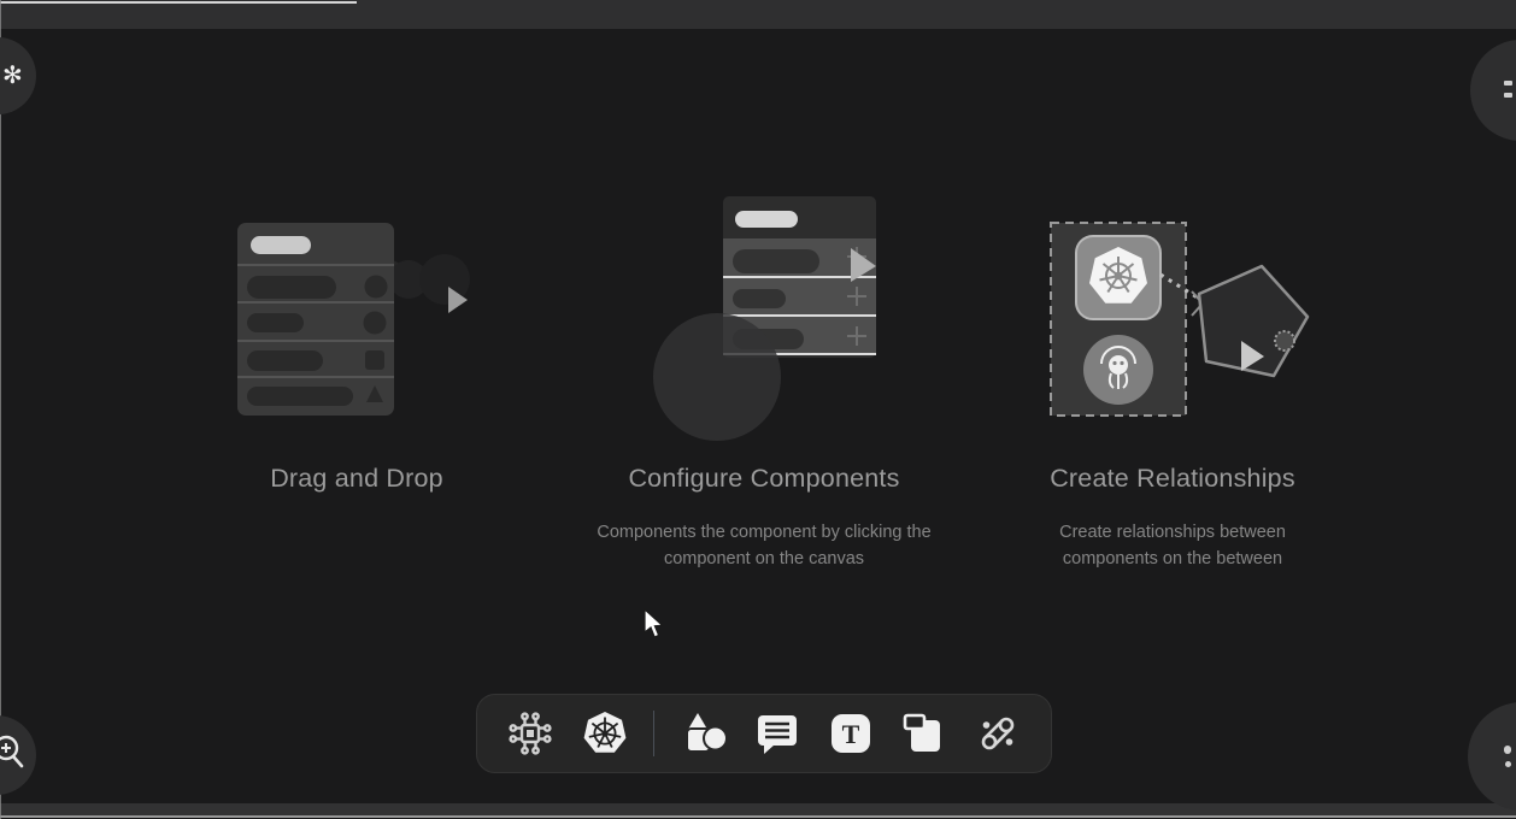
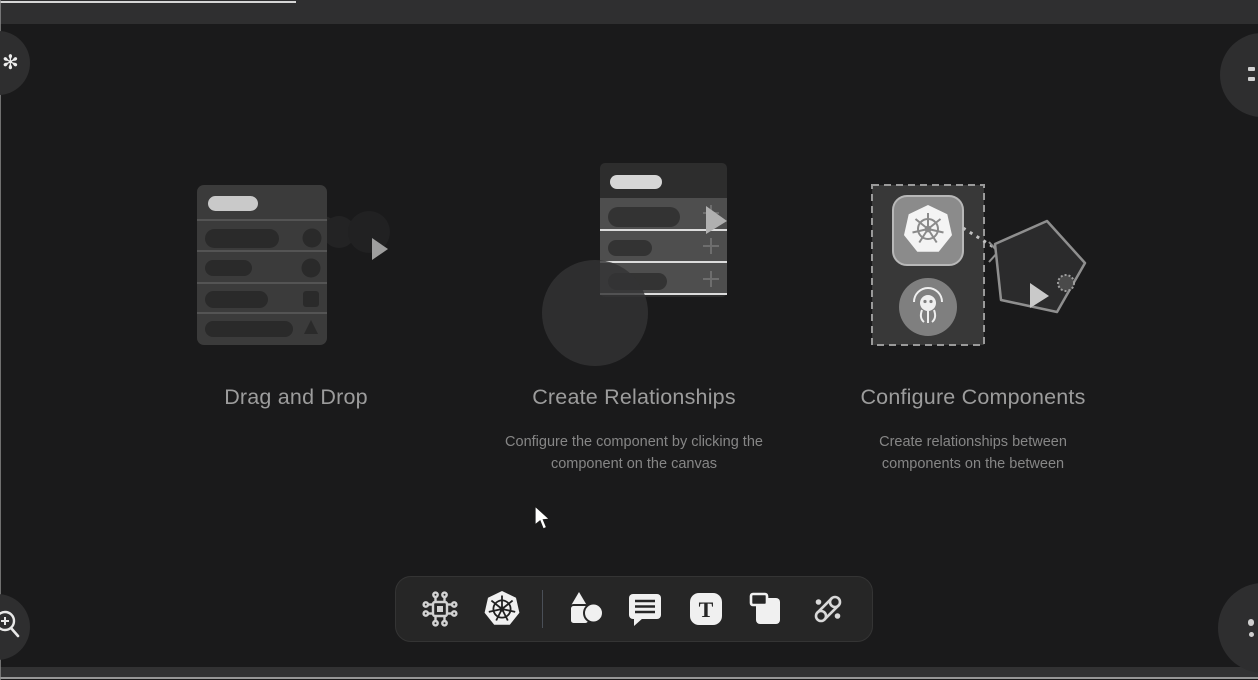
  ✻
  Drag and Drop
- Configure Components
+ Create Relationships
- Components the component by clicking the component on the canvas
+ Configure the component by clicking the component on the canvas
- Create Relationships
+ Configure Components
  Create relationships between components on the between
  T
